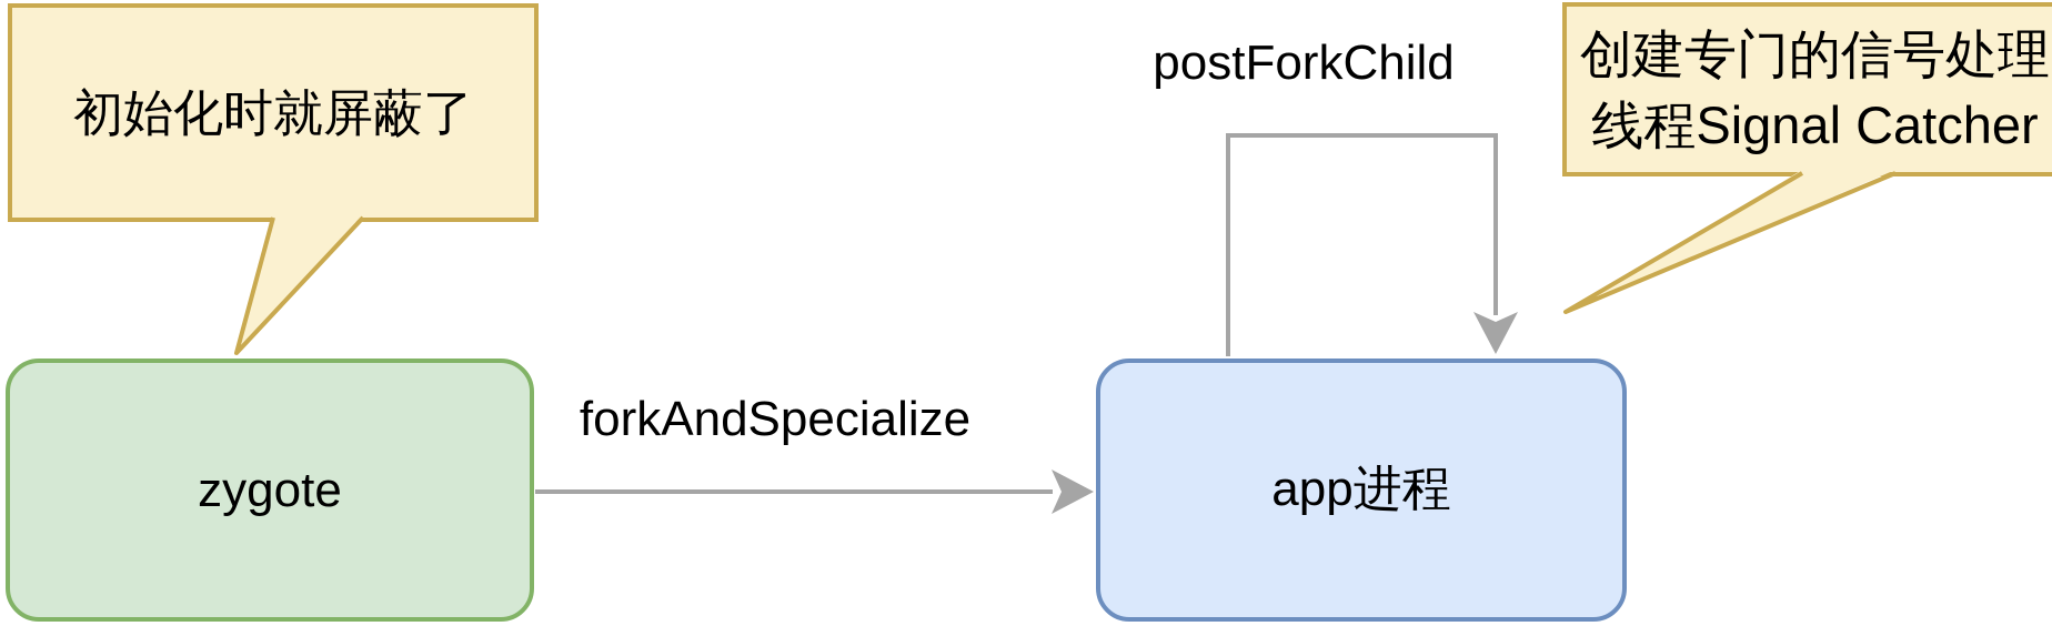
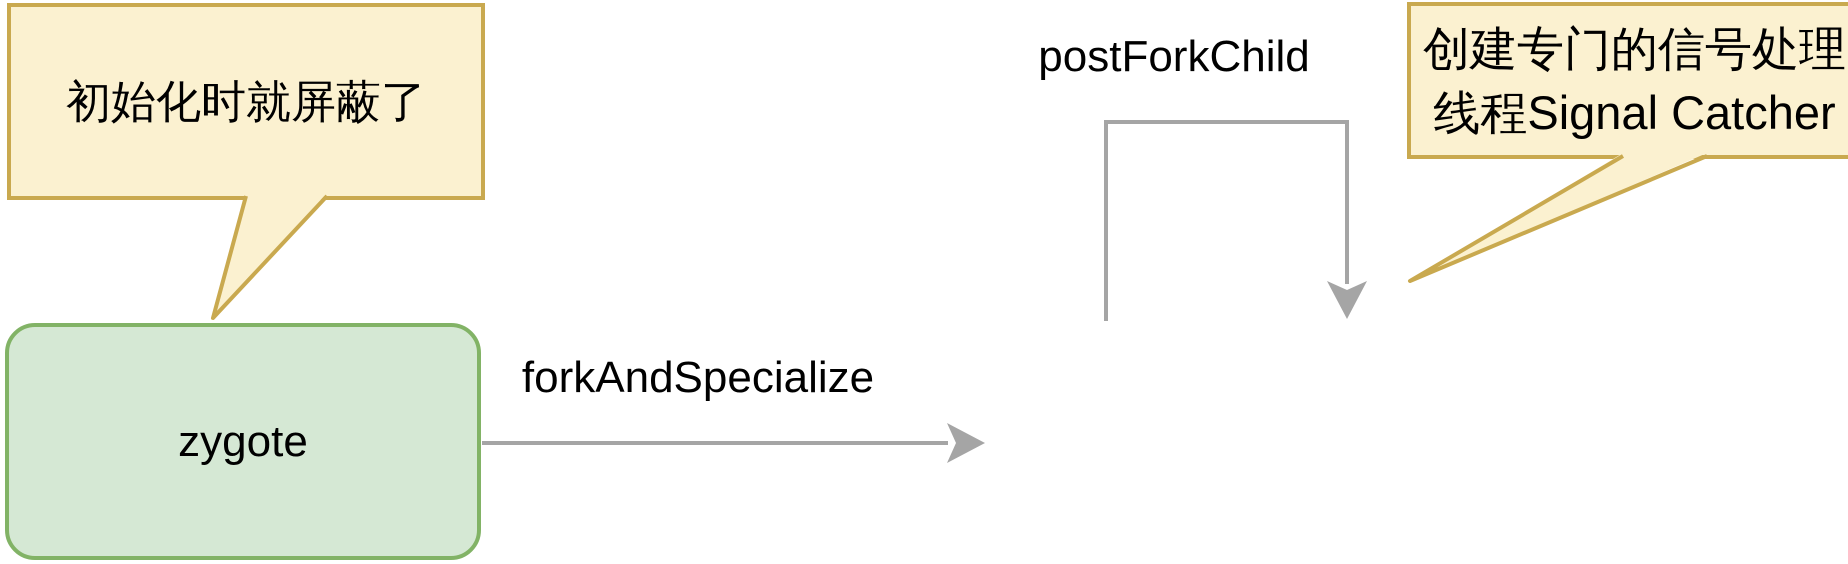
  初始化时就屏蔽了
  创建专门的信号处理
  线程Signal Catcher
  zygote
- app进程
  forkAndSpecialize
  postForkChild
